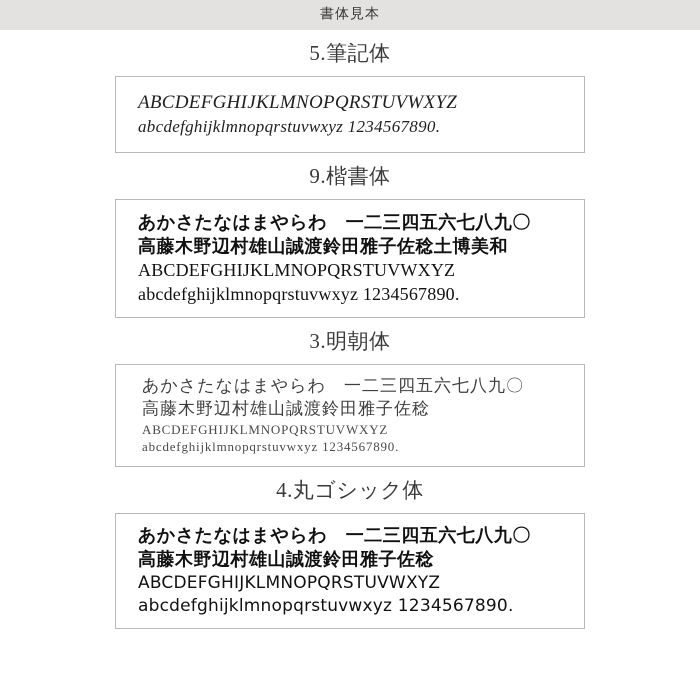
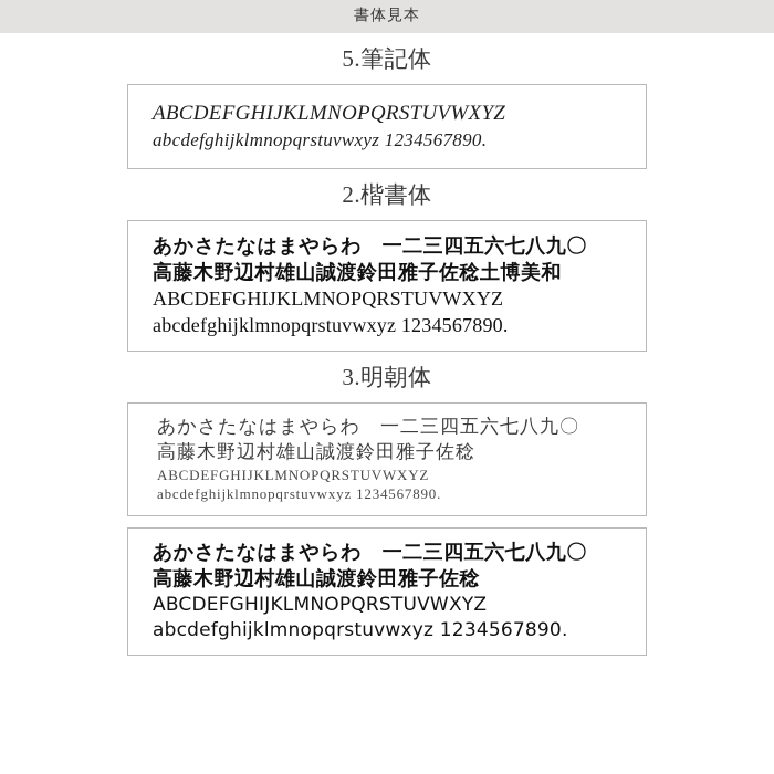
  書体見本
  5.筆記体
  ABCDEFGHIJKLMNOPQRSTUVWXYZ
  abcdefghijklmnopqrstuvwxyz 1234567890.
- 9.楷書体
+ 2.楷書体
  あかさたなはまやらわ 一二三四五六七八九〇
  高藤木野辺村雄山誠渡鈴田雅子佐稔土博美和
  ABCDEFGHIJKLMNOPQRSTUVWXYZ
  abcdefghijklmnopqrstuvwxyz 1234567890.
  3.明朝体
  あかさたなはまやらわ 一二三四五六七八九〇
  高藤木野辺村雄山誠渡鈴田雅子佐稔
  ABCDEFGHIJKLMNOPQRSTUVWXYZ
  abcdefghijklmnopqrstuvwxyz 1234567890.
- 4.丸ゴシック体
  あかさたなはまやらわ 一二三四五六七八九〇
  高藤木野辺村雄山誠渡鈴田雅子佐稔
  ABCDEFGHIJKLMNOPQRSTUVWXYZ
  abcdefghijklmnopqrstuvwxyz 1234567890.
